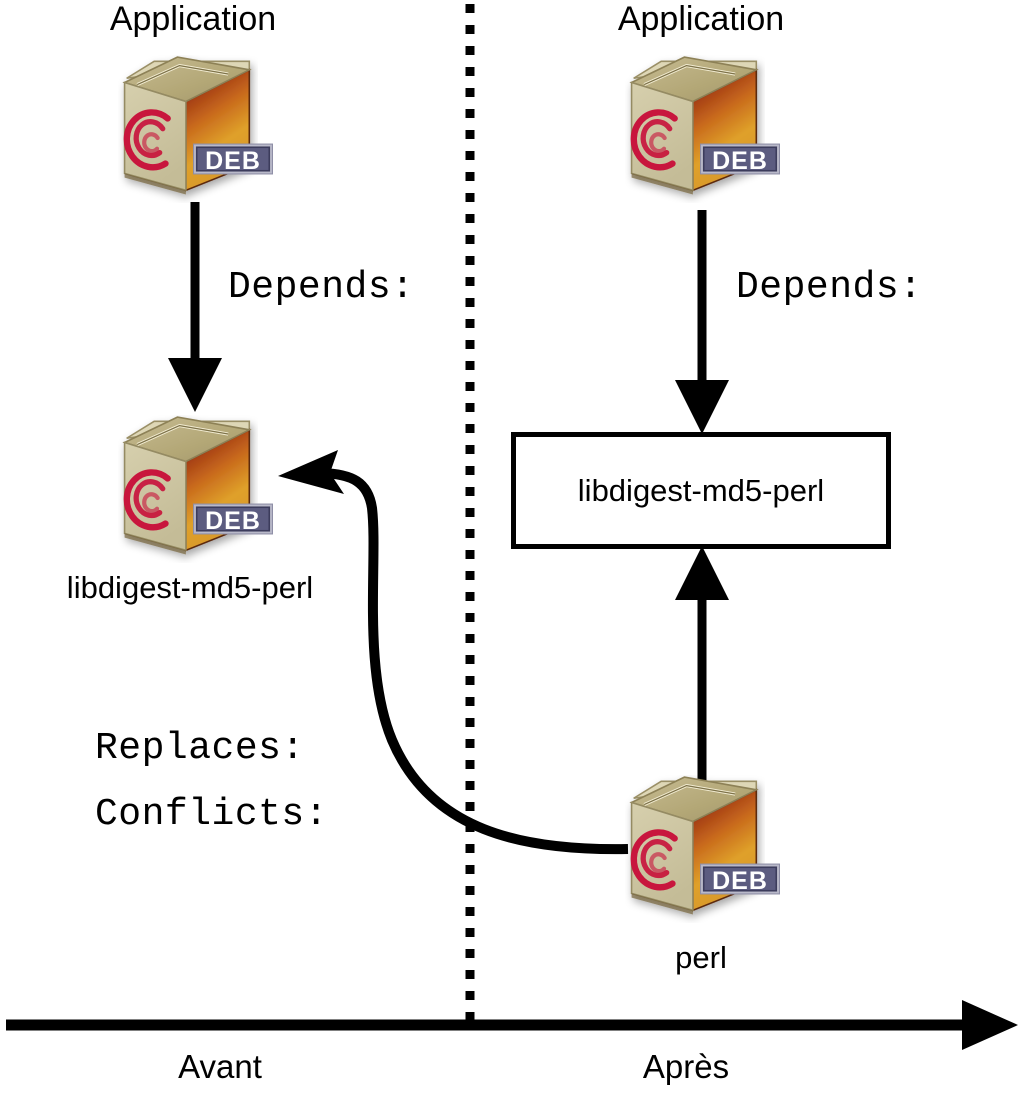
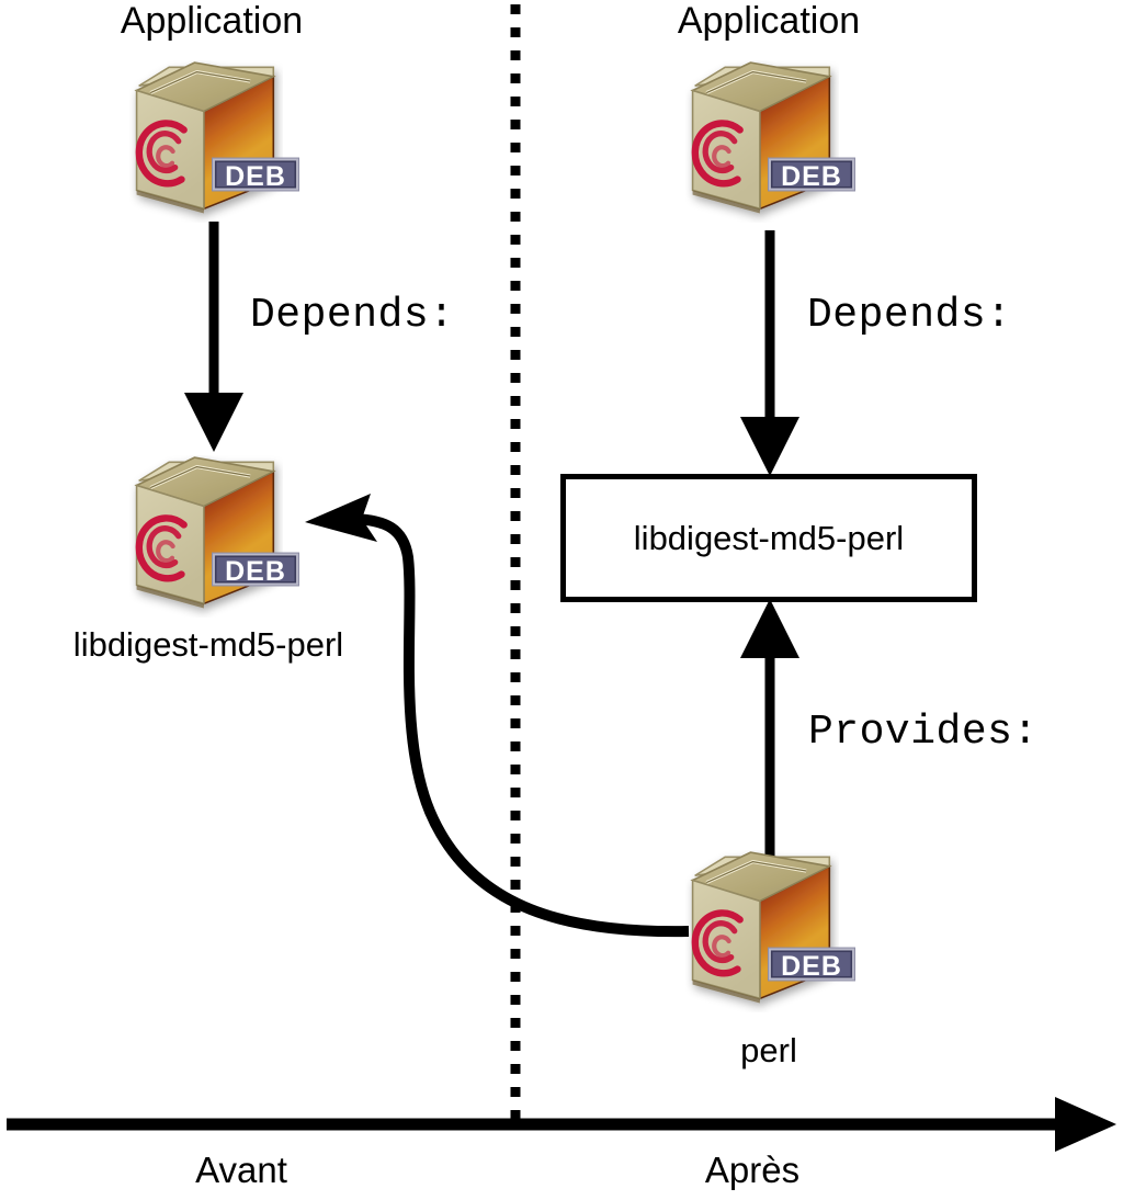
  DEB
  DEB
  DEB
  DEB
  Application
  Application
  Depends:
  Depends:
  libdigest-md5-perl
- Replaces:
- Conflicts:
  libdigest-md5-perl
+ Provides:
  perl
  Avant
  Après
